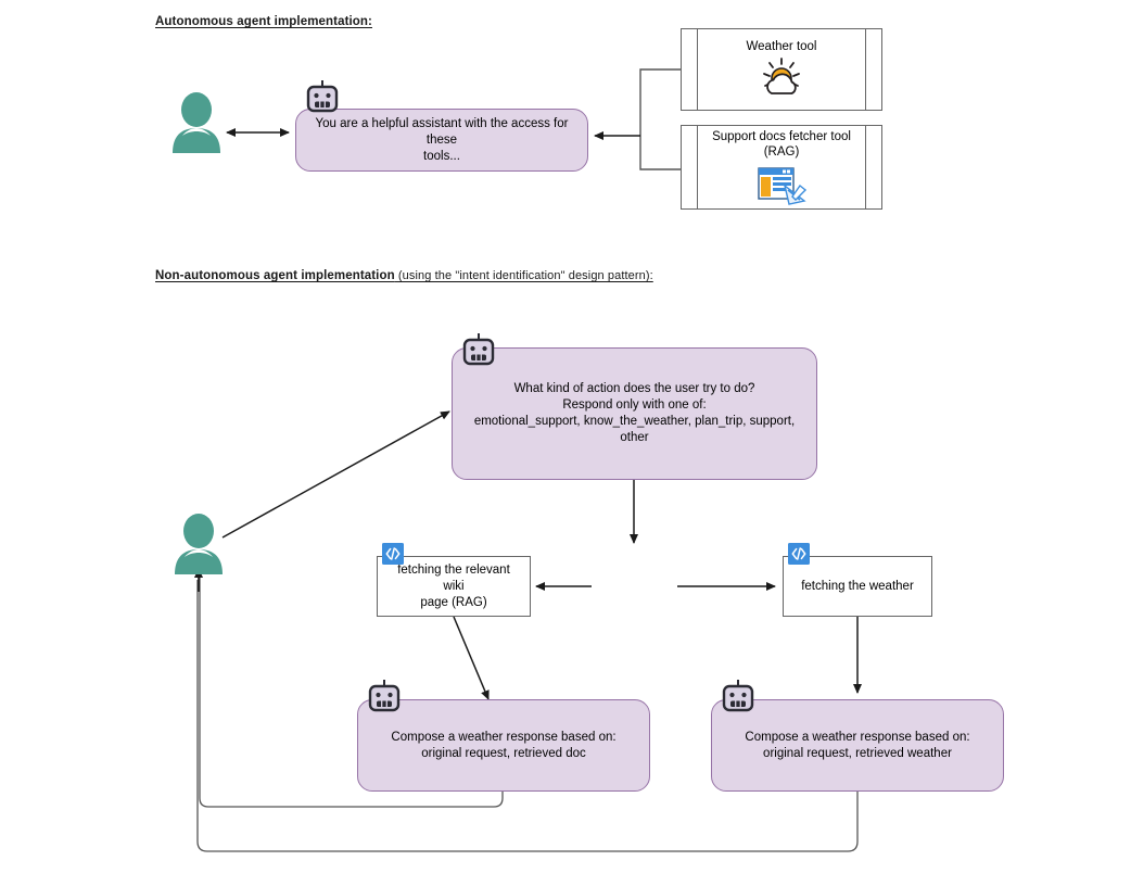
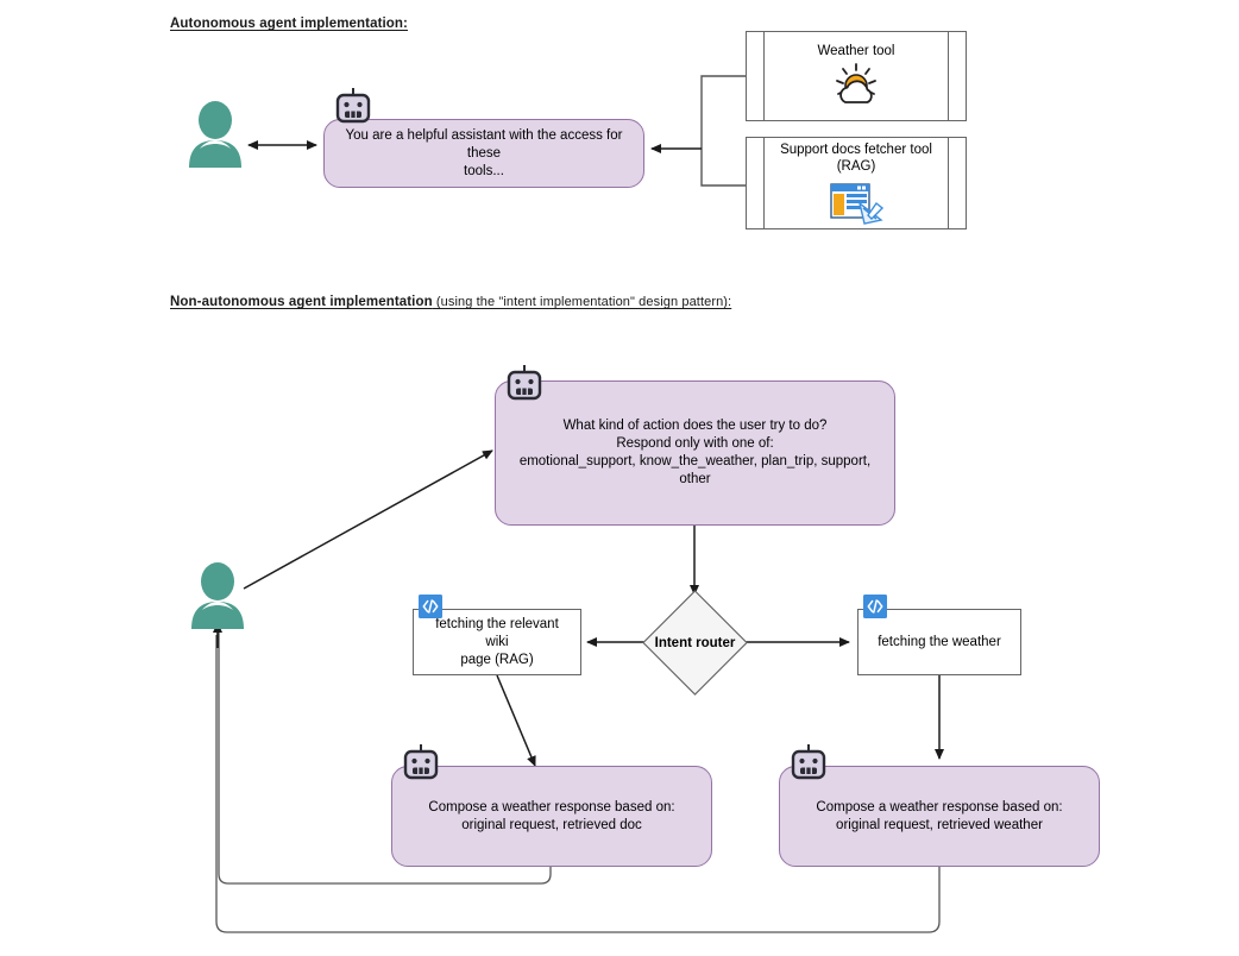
  Autonomous agent implementation:
  You are a helpful assistant with the access for these
  tools...
  Weather tool
  Support docs fetcher tool
  (RAG)
- Non-autonomous agent implementation (using the "intent identification" design pattern):
+ Non-autonomous agent implementation (using the "intent implementation" design pattern):
  What kind of action does the user try to do?
  Respond only with one of:
  emotional_support, know_the_weather, plan_trip, support, other
+ Intent router
  fetching the relevant wiki
  page (RAG)
  fetching the weather
  Compose a weather response based on:
  original request, retrieved doc
  Compose a weather response based on:
  original request, retrieved weather
